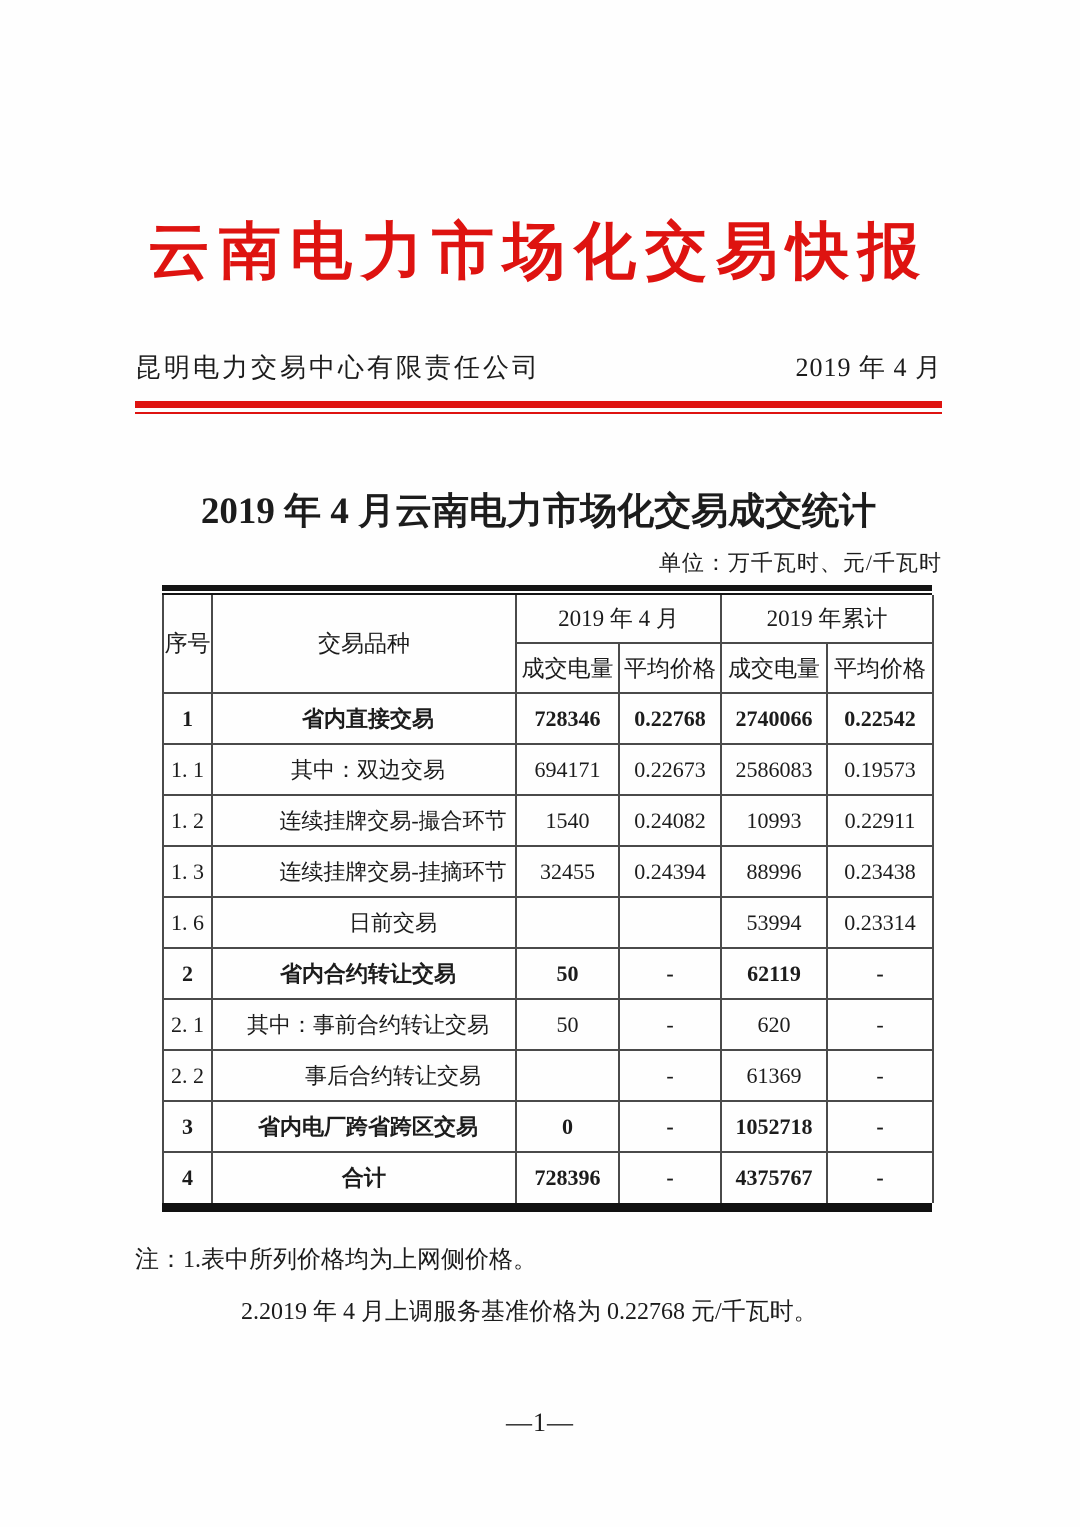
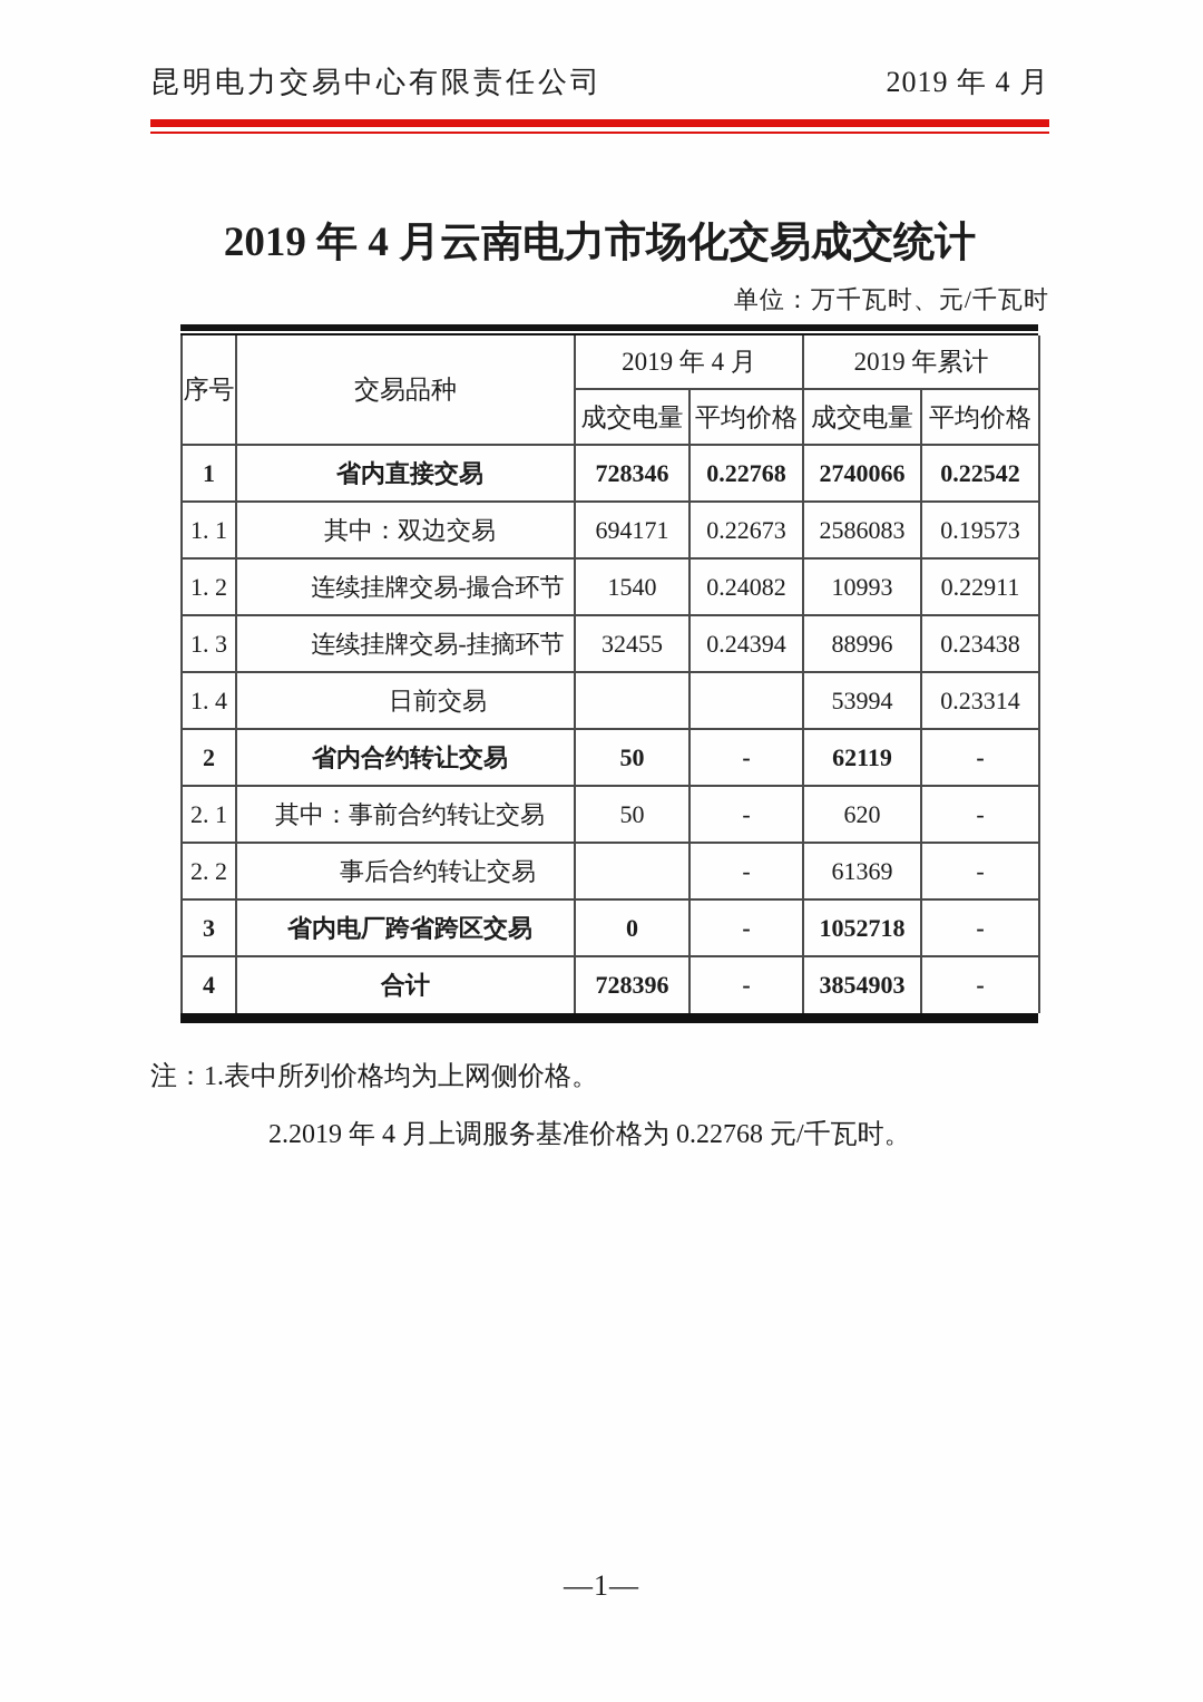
- 云南电力市场化交易快报
  昆明电力交易中心有限责任公司
  2019 年 4 月
  2019 年 4 月云南电力市场化交易成交统计
  单位：万千瓦时、元/千瓦时
  序号	交易品种	2019 年 4 月	2019 年累计
  成交电量	平均价格	成交电量	平均价格
  1	省内直接交易	728346	0.22768	2740066	0.22542
  1. 1	其中：双边交易	694171	0.22673	2586083	0.19573
  1. 2	连续挂牌交易-撮合环节	1540	0.24082	10993	0.22911
  1. 3	连续挂牌交易-挂摘环节	32455	0.24394	88996	0.23438
- 1. 6	日前交易			53994	0.23314
+ 1. 4	日前交易			53994	0.23314
  2	省内合约转让交易	50	-	62119	-
  2. 1	其中：事前合约转让交易	50	-	620	-
  2. 2	事后合约转让交易		-	61369	-
  3	省内电厂跨省跨区交易	0	-	1052718	-
- 4	合计	728396	-	4375767	-
+ 4	合计	728396	-	3854903	-
  注：
  1.表中所列价格均为上网侧价格。
  2.2019 年 4 月上调服务基准价格为 0.22768 元/千瓦时。
  —1—
